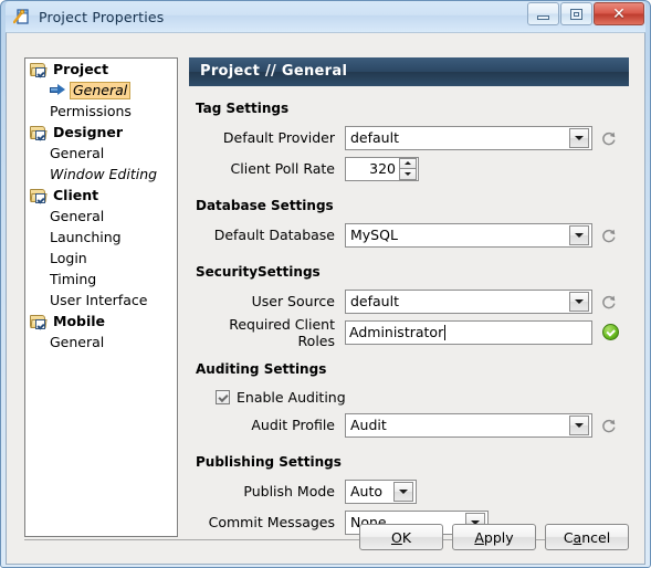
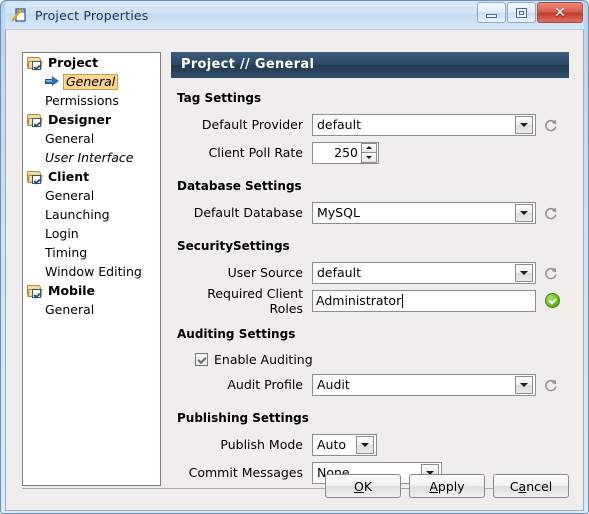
  Project Properties
  ✕
  Project
  General
  Permissions
  Designer
  General
- Window Editing
+ User Interface
  Client
  General
  Launching
  Login
  Timing
- User Interface
+ Window Editing
  Mobile
  General
  Project // General
  Tag Settings
  Default Provider
  default
  Client Poll Rate
- 320
+ 250
  Database Settings
  Default Database
  MySQL
  SecuritySettings
  User Source
  default
  Required Client Roles
  Administrator
  Auditing Settings
  Enable Auditing
  Audit Profile
  Audit
  Publishing Settings
  Publish Mode
  Auto
  Commit Messages
  None
  OK
  Apply
  Cancel
